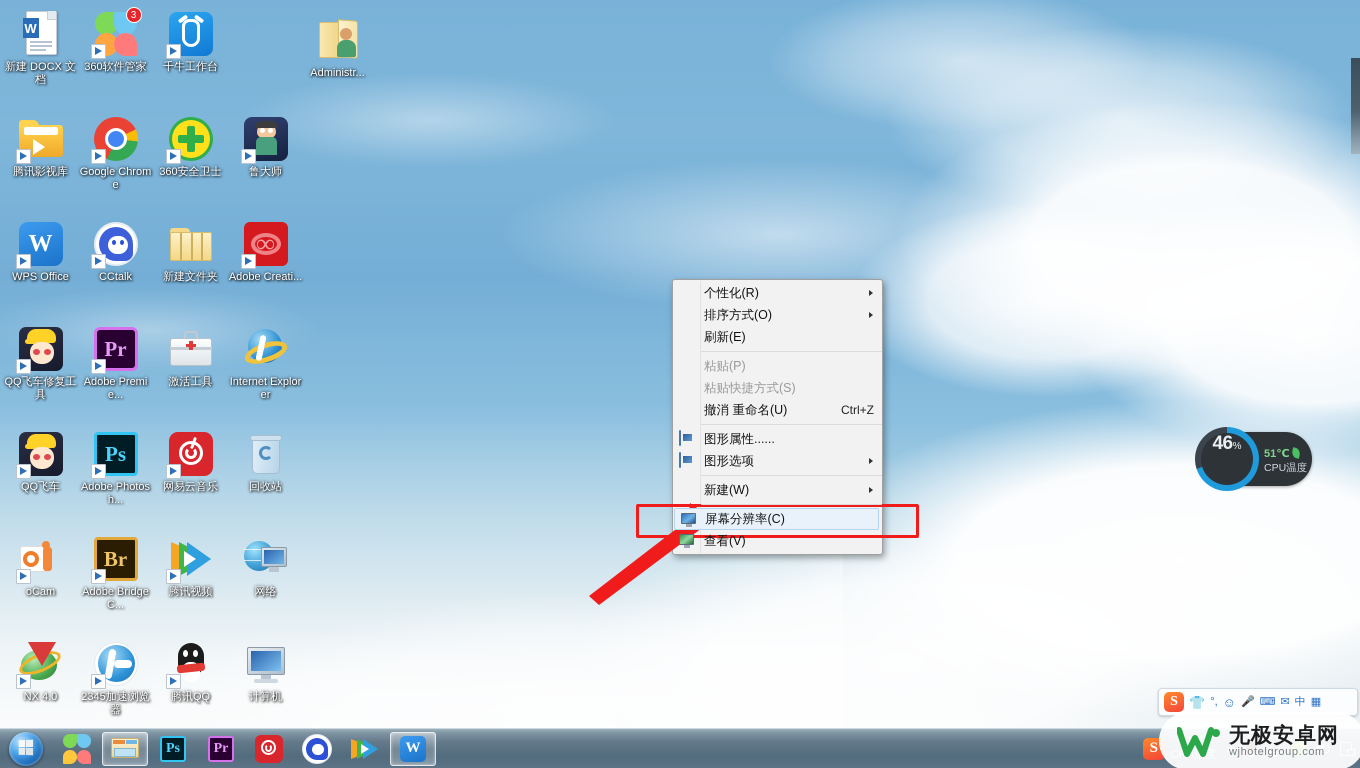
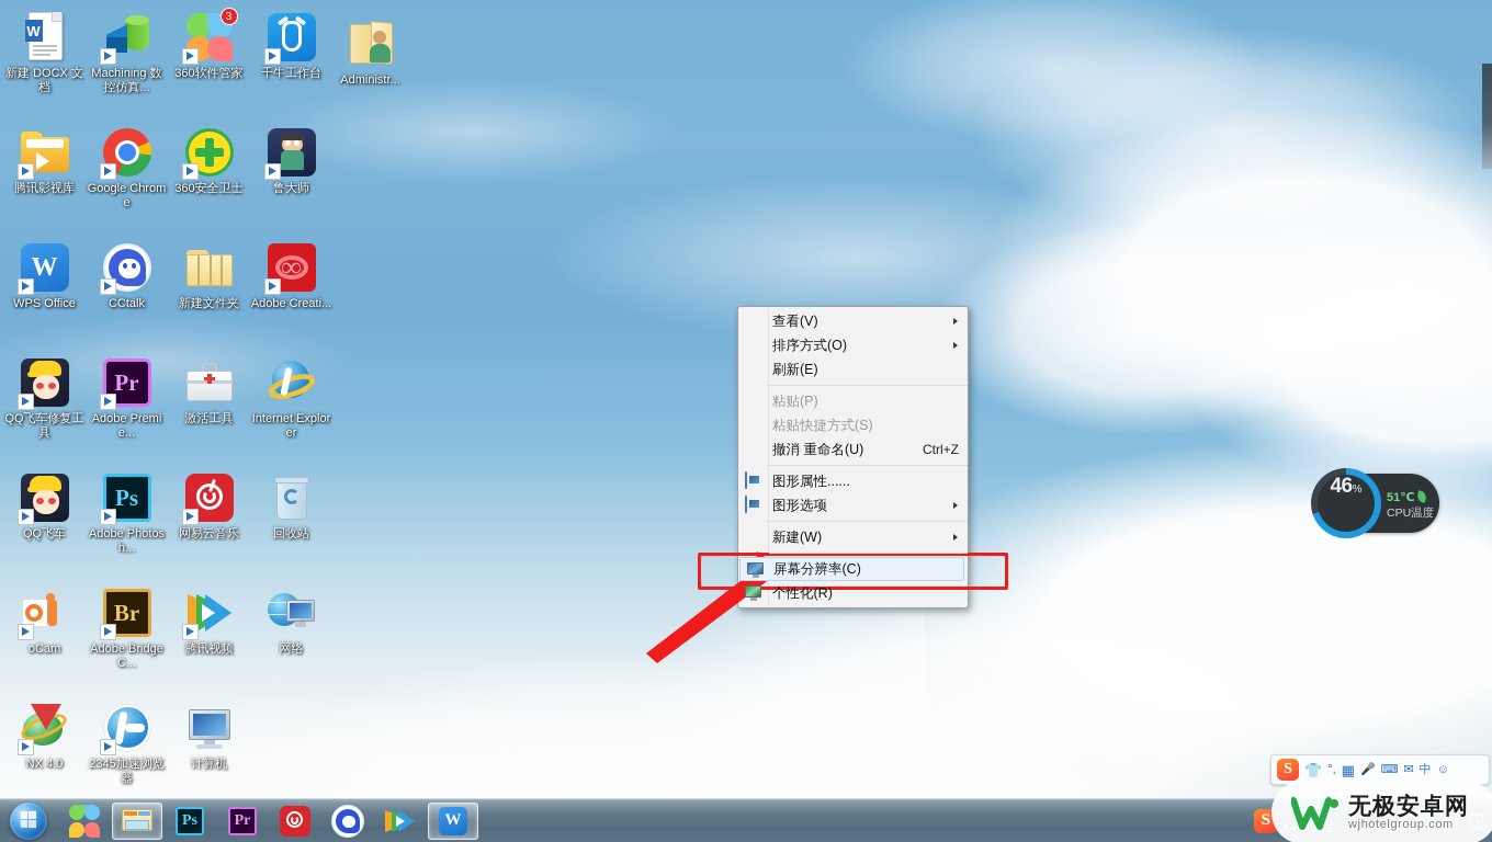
  W
  新建 DOCX 文档
+ Machining 数控仿真...
  3
  360软件管家
  千牛工作台
  腾讯影视库
  Google Chrome
  360安全卫士
  鲁大师
  W
  WPS Office
  CCtalk
  新建文件夹
  ∞
  Adobe Creati...
  QQ飞车修复工具
  Pr
  Adobe Premie...
  激活工具
  Internet Explorer
  QQ飞车
  Ps
  Adobe Photosh...
  网易云音乐
  回收站
  oCam
  Br
  Adobe Bridge C...
  腾讯视频
  网络
  NX 4.0
  2345加速浏览器
- 腾讯QQ
  计算机
  Administr...
- 个性化(R)
+ 查看(V)
  排序方式(O)
  刷新(E)
  粘贴(P)
  粘贴快捷方式(S)
  撤消 重命名(U)
  Ctrl+Z
  图形属性......
  图形选项
  新建(W)
  屏幕分辨率(C)
- 查看(V)
+ 个性化(R)
  46
  %
  51℃
  CPU温度
  S
  👕
  °,
- ☺
+ ▦
  🎤
  ⌨
  ✉
  中
- ▦
+ ☺
  Ps
  Pr
  W
  S
  无极安卓网
  wjhotelgroup.com
